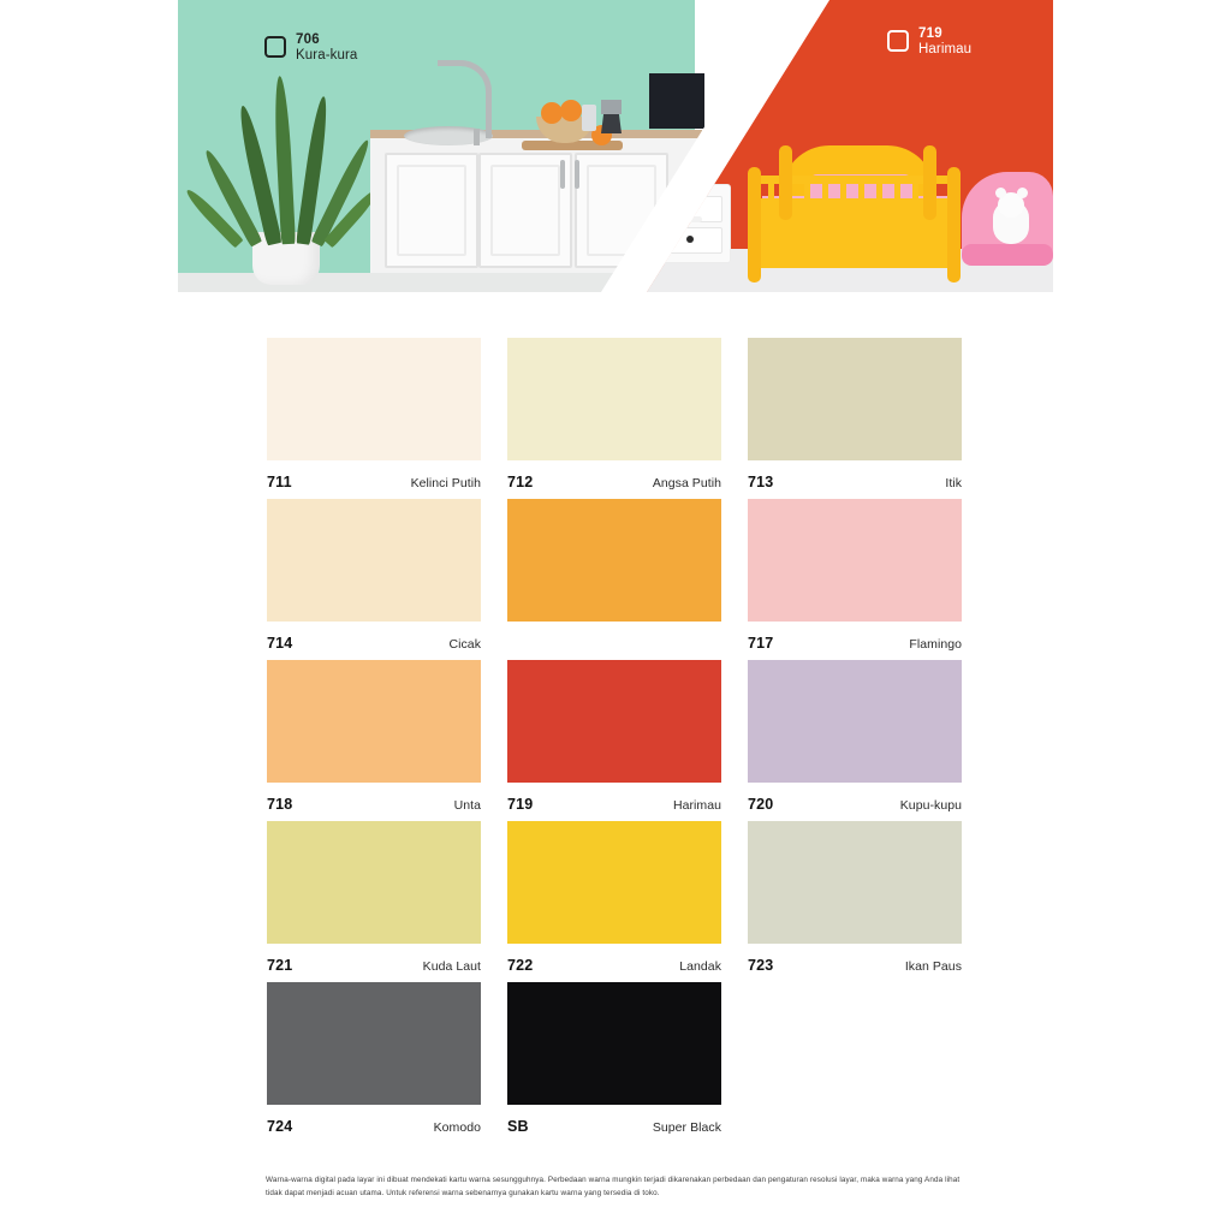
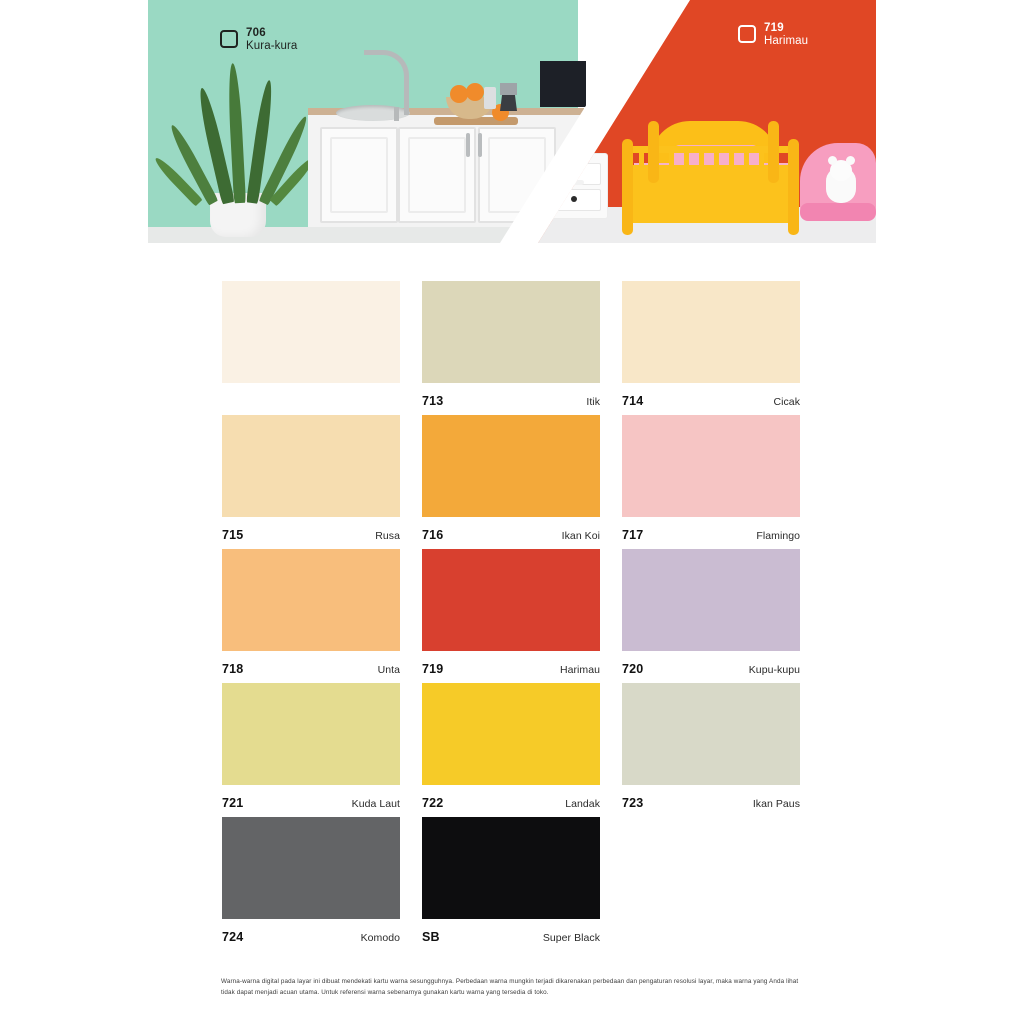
  706
  Kura-kura
  719
  Harimau
- 711
- Kelinci Putih
- 712
- Angsa Putih
  713
  Itik
  714
  Cicak
+ 715
+ Rusa
+ 716
+ Ikan Koi
  717
  Flamingo
  718
  Unta
  719
  Harimau
  720
  Kupu-kupu
  721
  Kuda Laut
  722
  Landak
  723
  Ikan Paus
  724
  Komodo
  SB
  Super Black
